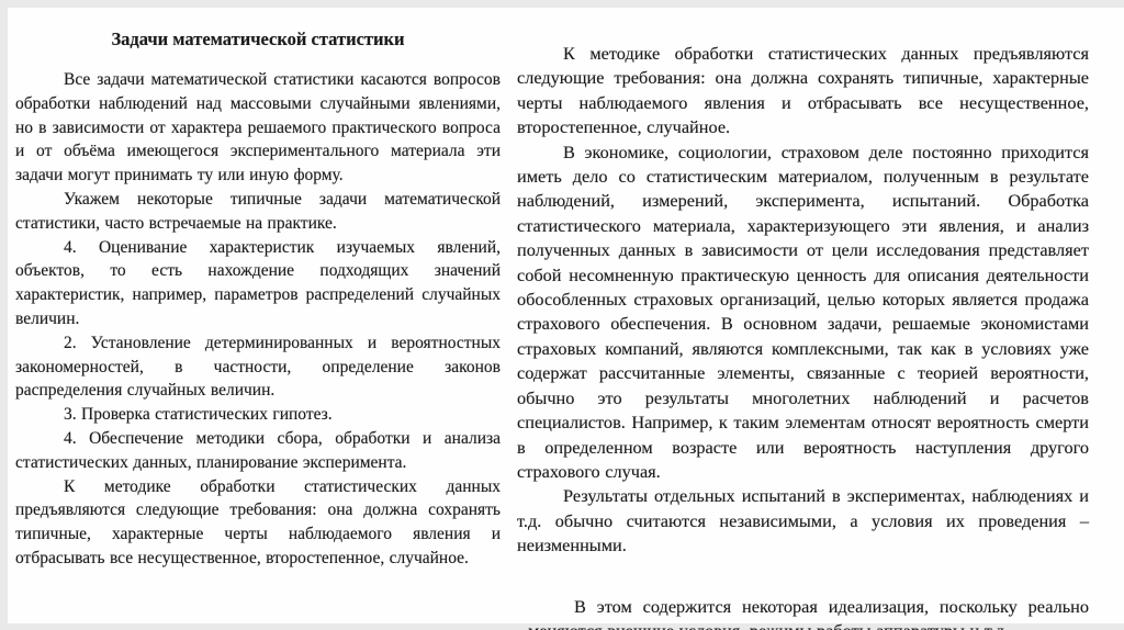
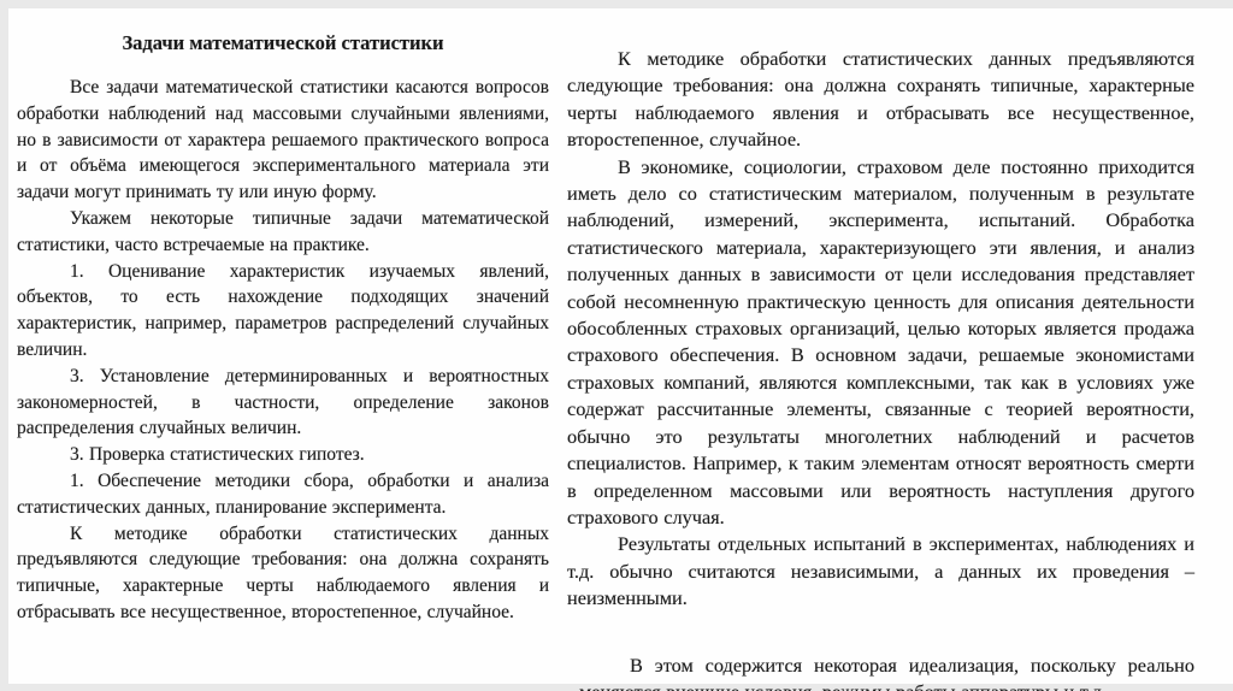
  Задачи математической статистики
  Все задачи математической статистики касаются вопросов обработки наблюдений над массовыми случайными явлениями, но в зависимости от характера решаемого практического вопроса и от объёма имеющегося экспериментального материала эти задачи могут принимать ту или иную форму.
  Укажем некоторые типичные задачи математической статистики, часто встречаемые на практике.
- 4. Оценивание характеристик изучаемых явлений, объектов, то есть нахождение подходящих значений характеристик, например, параметров распределений случайных величин.
+ 1. Оценивание характеристик изучаемых явлений, объектов, то есть нахождение подходящих значений характеристик, например, параметров распределений случайных величин.
- 2. Установление детерминированных и вероятностных закономерностей, в частности, определение законов распределения случайных величин.
+ 3. Установление детерминированных и вероятностных закономерностей, в частности, определение законов распределения случайных величин.
  3. Проверка статистических гипотез.
- 4. Обеспечение методики сбора, обработки и анализа статистических данных, планирование эксперимента.
+ 1. Обеспечение методики сбора, обработки и анализа статистических данных, планирование эксперимента.
  К методике обработки статистических данных предъявляются следующие требования: она должна сохранять типичные, характерные черты наблюдаемого явления и отбрасывать все несущественное, второстепенное, случайное.
  К методике обработки статистических данных предъявляются следующие требования: она должна сохранять типичные, характерные черты наблюдаемого явления и отбрасывать все несущественное, второстепенное, случайное.
- В экономике, социологии, страховом деле постоянно приходится иметь дело со статистическим материалом, полученным в результате наблюдений, измерений, эксперимента, испытаний. Обработка статистического материала, характеризующего эти явления, и анализ полученных данных в зависимости от цели исследования представляет собой несомненную практическую ценность для описания деятельности обособленных страховых организаций, целью которых является продажа страхового обеспечения. В основном задачи, решаемые экономистами страховых компаний, являются комплексными, так как в условиях уже содержат рассчитанные элементы, связанные с теорией вероятности, обычно это результаты многолетних наблюдений и расчетов специалистов. Например, к таким элементам относят вероятность смерти в определенном возрасте или вероятность наступления другого страхового случая.
+ В экономике, социологии, страховом деле постоянно приходится иметь дело со статистическим материалом, полученным в результате наблюдений, измерений, эксперимента, испытаний. Обработка статистического материала, характеризующего эти явления, и анализ полученных данных в зависимости от цели исследования представляет собой несомненную практическую ценность для описания деятельности обособленных страховых организаций, целью которых является продажа страхового обеспечения. В основном задачи, решаемые экономистами страховых компаний, являются комплексными, так как в условиях уже содержат рассчитанные элементы, связанные с теорией вероятности, обычно это результаты многолетних наблюдений и расчетов специалистов. Например, к таким элементам относят вероятность смерти в определенном массовыми или вероятность наступления другого страхового случая.
- Результаты отдельных испытаний в экспериментах, наблюдениях и т.д. обычно считаются независимыми, а условия их проведения – неизменными.
+ Результаты отдельных испытаний в экспериментах, наблюдениях и т.д. обычно считаются независимыми, а данных их проведения – неизменными.
